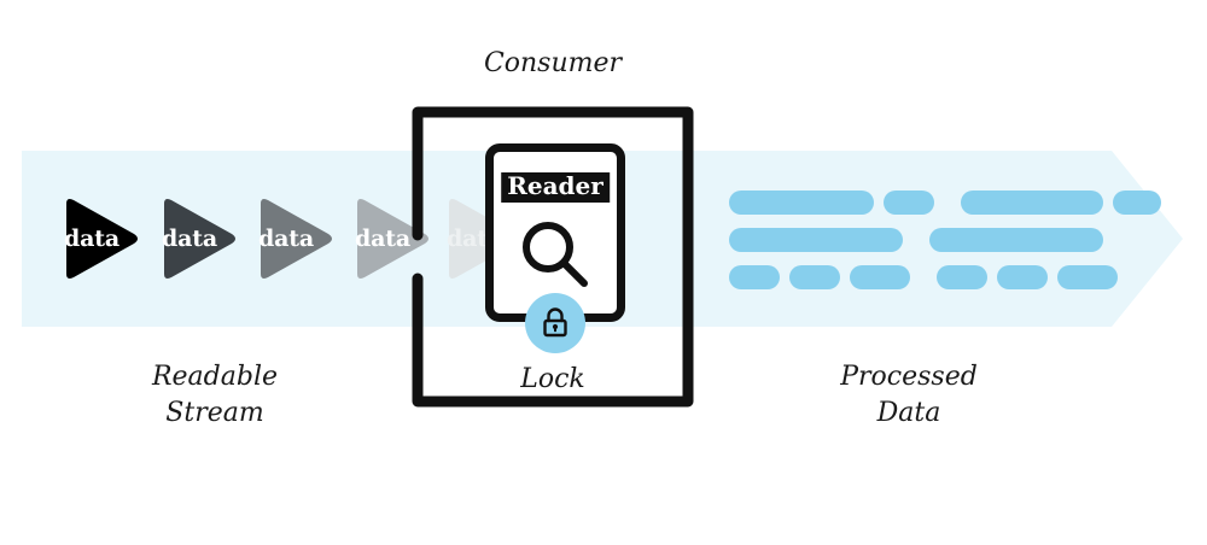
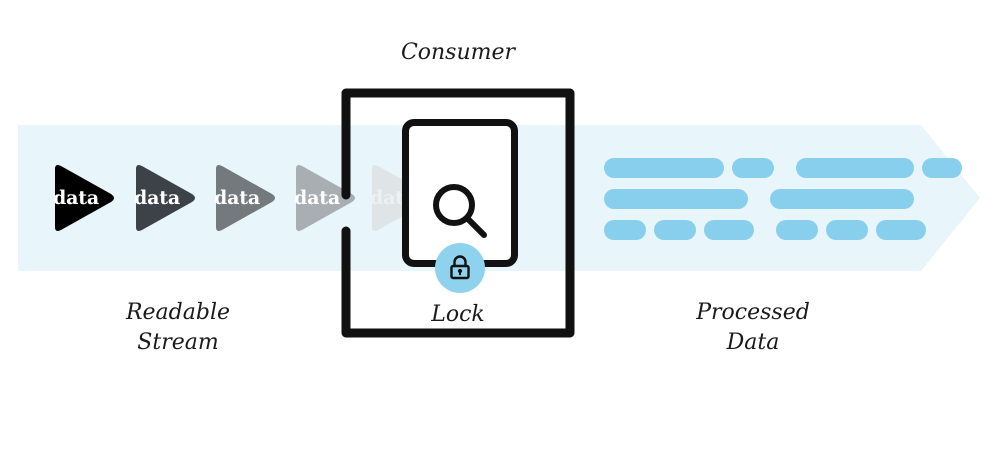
  data
  data
  data
  data
  dat
  Readable
  Stream
  Consumer
- Reader
  Lock
  Processed
  Data
